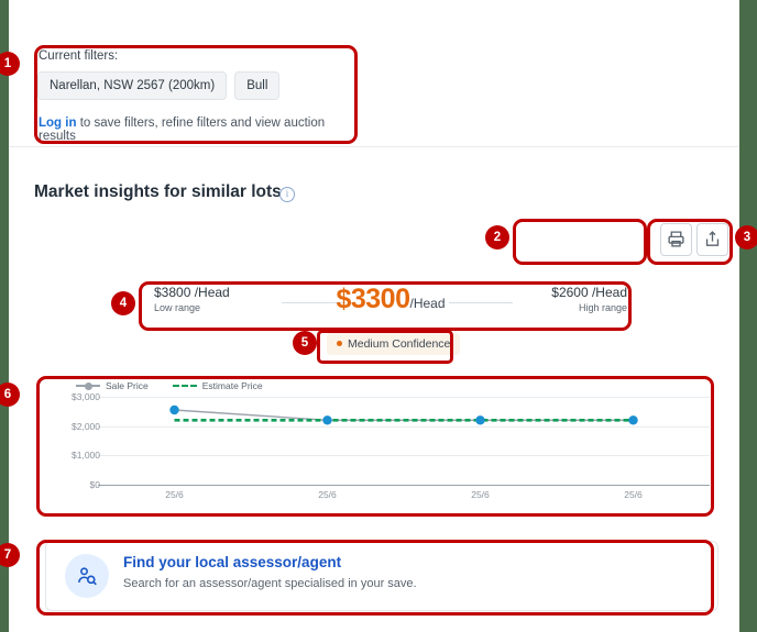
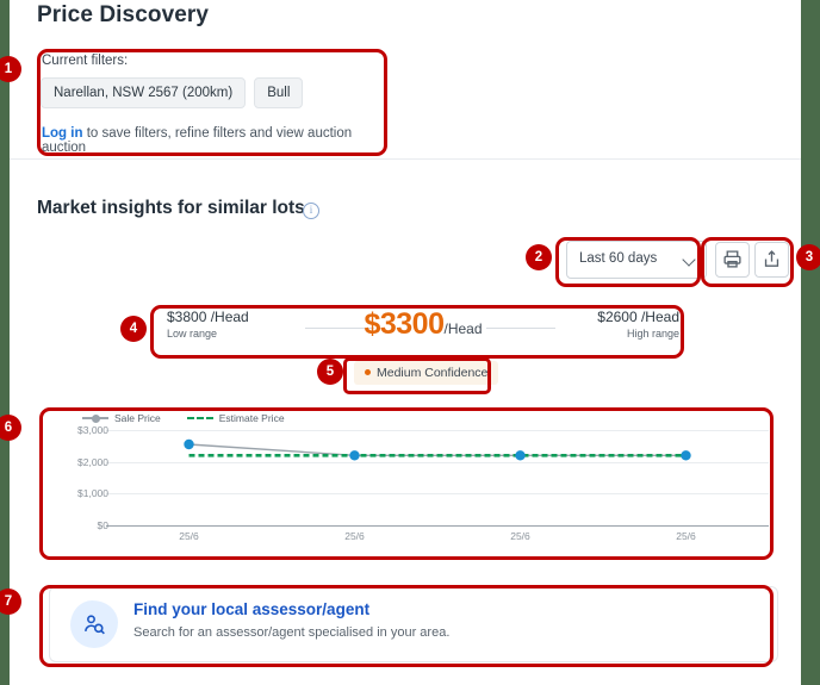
+ Price Discovery
  Current filters:
  Narellan, NSW 2567 (200km)
  Bull
- Log in to save filters, refine filters and view auction results
+ Log in to save filters, refine filters and view auction auction
  Market insights for similar lots
  i
+ Last 60 days
  $3800 /Head
  Low range
  $3300/Head
  $2600 /Head
  High range
  Medium Confidence
  Sale Price
  Estimate Price
  $0
  $1,000
  $2,000
  $3,000
  25/6
  25/6
  25/6
  25/6
  Find your local assessor/agent
- Search for an assessor/agent specialised in your save.
+ Search for an assessor/agent specialised in your area.
  1
  2
  3
  4
  5
  6
  7
